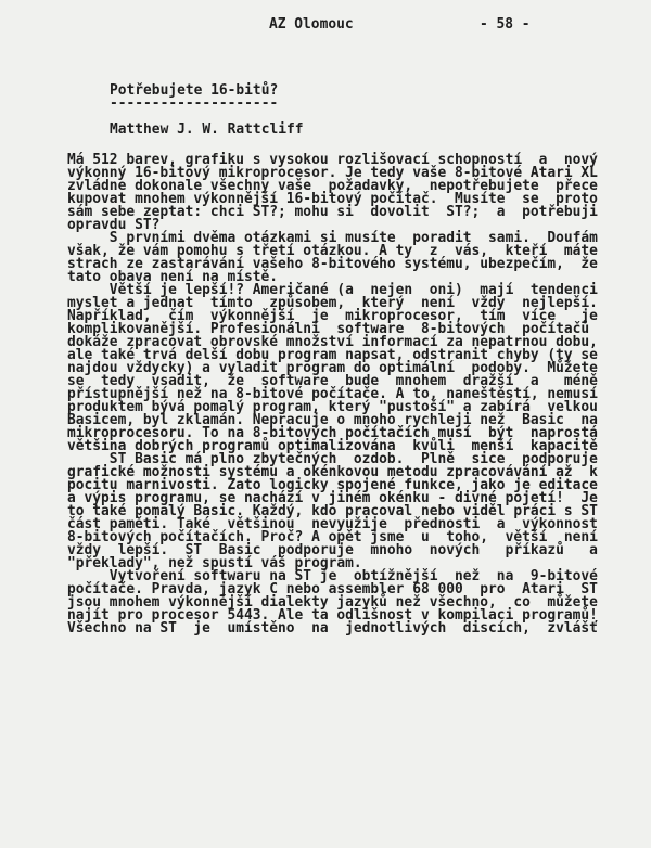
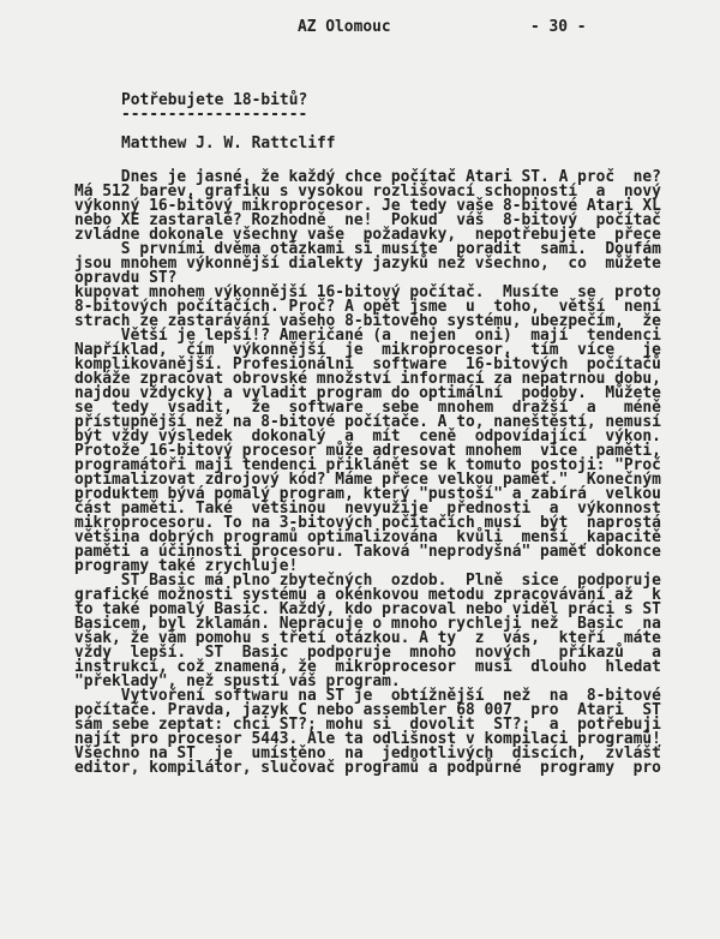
  AZ Olomouc
- - 58 -
+ - 30 -
- Potřebujete 16-bitů?
+ Potřebujete 18-bitů?
  --------------------
  Matthew J. W. Rattcliff
+ Dnes je jasné, že každý chce počítač Atari ST. A proč ne?
  Má 512 barev, grafiku s vysokou rozlišovací schopností a nový
  výkonný 16-bitový mikroprocesor. Je tedy vaše 8-bitové Atari XL
+ nebo XE zastaralé? Rozhodně ne! Pokud váš 8-bitový počítač
  zvládne dokonale všechny vaše požadavky, nepotřebujete přece
- kupovat mnohem výkonnější 16-bitový počítač. Musíte se proto
+ S prvními dvěma otázkami si musíte poradit sami. Doufám
- sám sebe zeptat: chci ST?; mohu si dovolit ST?; a potřebuji
+ jsou mnohem výkonnější dialekty jazyků než všechno, co můžete
  opravdu ST?
- S prvními dvěma otázkami si musíte poradit sami. Doufám
+ kupovat mnohem výkonnější 16-bitový počítač. Musíte se proto
- však, že vám pomohu s třetí otázkou. A ty z vás, kteří máte
+ 8-bitových počítačích. Proč? A opět jsme u toho, větší není
  strach ze zastarávání vašeho 8-bitového systému, ubezpečím, že
- tato obava není na místě.
  Větší je lepší!? Američané (a nejen oni) mají tendenci
- myslet a jednat tímto způsobem, který není vždy nejlepší.
  Například, čím výkonnější je mikroprocesor, tím více je
- komplikovanější. Profesionální software 8-bitových počítačů
+ komplikovanější. Profesionální software 16-bitových počítačů
  dokáže zpracovat obrovské množství informací za nepatrnou dobu,
- ale také trvá delší dobu program napsat, odstranit chyby (ty se
  najdou vždycky) a vyladit program do optimální podoby. Můžete
- se tedy vsadit, že software bude mnohem dražší a méně
+ se tedy vsadit, že software sebe mnohem dražší a méně
  přístupnější než na 8-bitové počítače. A to, naneštěstí, nemusí
+ být vždy výsledek dokonalý a mít ceně odpovídající výkon.
+ Protože 16-bitový procesor může adresovat mnohem více paměti,
+ programátoři mají tendenci přiklánět se k tomuto postoji: "Proč
+ optimalizovat zdrojový kód? Máme přece velkou paměť." Konečným
  produktem bývá pomalý program, který "pustoší" a zabírá velkou
- Basicem, byl zklamán. Nepracuje o mnoho rychleji než Basic na
+ část paměti. Také většinou nevyužije přednosti a výkonnost
- mikroprocesoru. To na 8-bitových počítačích musí být naprostá
+ mikroprocesoru. To na 3-bitových počítačích musí být naprostá
  většina dobrých programů optimalizována kvůli menší kapacitě
+ paměti a účinnosti procesoru. Taková "neprodyšná" paměť dokonce
+ programy také zrychluje!
  ST Basic má plno zbytečných ozdob. Plně sice podporuje
  grafické možnosti systému a okénkovou metodu zpracovávání až k
- pocitu marnivosti. Zato logicky spojené funkce, jako je editace
- a výpis programu, se nachází v jiném okénku - divné pojetí! Je
  to také pomalý Basic. Každý, kdo pracoval nebo viděl práci s ST
- část paměti. Také většinou nevyužije přednosti a výkonnost
+ Basicem, byl zklamán. Nepracuje o mnoho rychleji než Basic na
- 8-bitových počítačích. Proč? A opět jsme u toho, větší není
+ však, že vám pomohu s třetí otázkou. A ty z vás, kteří máte
  vždy lepší. ST Basic podporuje mnoho nových příkazů a
+ instrukcí, což znamená, že mikroprocesor musí dlouho hledat
  "překlady", než spustí váš program.
- Vytvoření softwaru na ST je obtížnější než na 9-bitové
+ Vytvoření softwaru na ST je obtížnější než na 8-bitové
- počítače. Pravda, jazyk C nebo assembler 68 000 pro Atari ST
+ počítače. Pravda, jazyk C nebo assembler 68 007 pro Atari ST
- jsou mnohem výkonnější dialekty jazyků než všechno, co můžete
+ sám sebe zeptat: chci ST?; mohu si dovolit ST?; a potřebuji
  najít pro procesor 5443. Ale ta odlišnost v kompilaci programů!
  Všechno na ST je umístěno na jednotlivých discích, zvlášť
+ editor, kompilátor, slučovač programů a podpůrné programy pro
